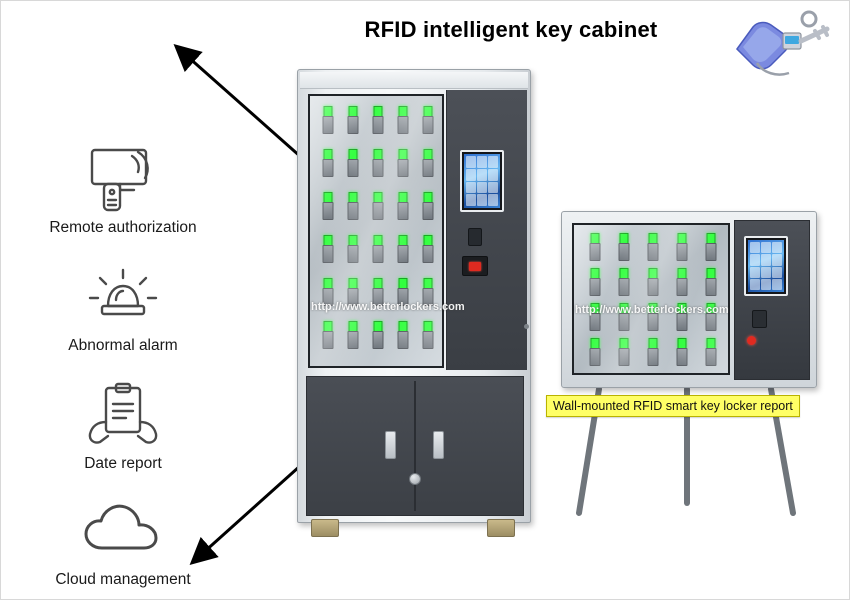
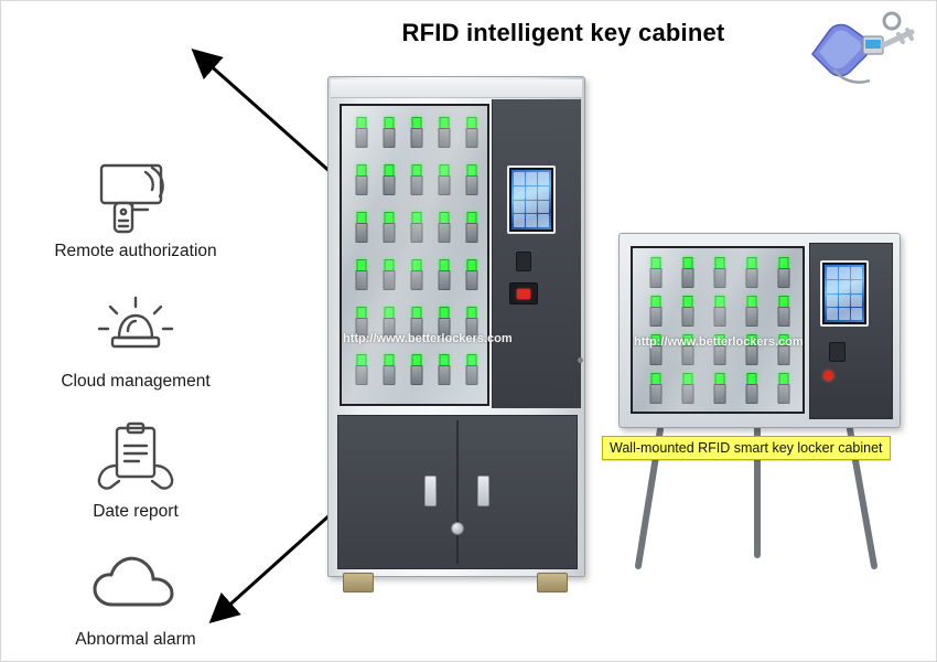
  RFID intelligent key cabinet
  Remote authorization
- Abnormal alarm
+ Cloud management
  Date report
- Cloud management
+ Abnormal alarm
  http://www.betterlockers.com
  http://www.betterlockers.com
- Wall-mounted RFID smart key locker report
+ Wall-mounted RFID smart key locker cabinet
